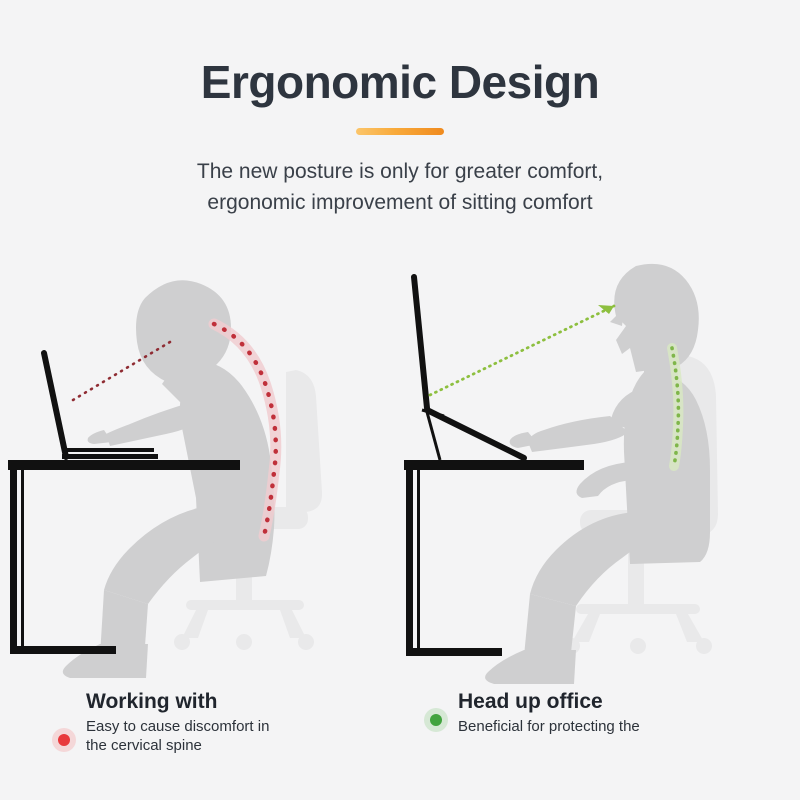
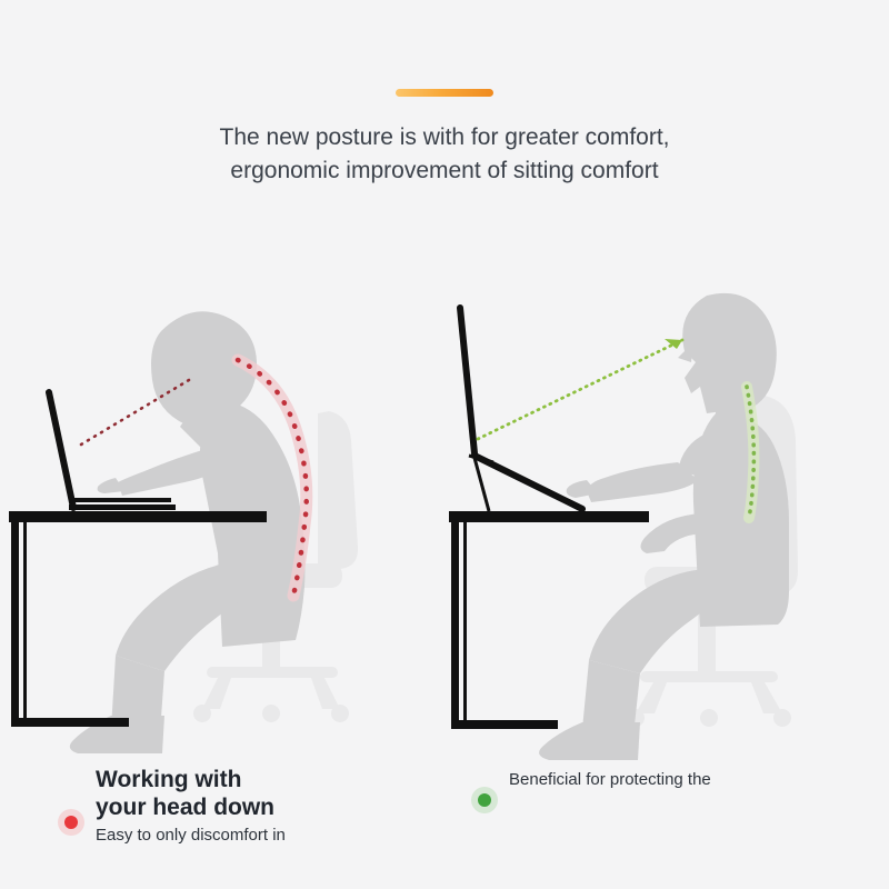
- Ergonomic Design
- The new posture is only for greater comfort,
+ The new posture is with for greater comfort,
  ergonomic improvement of sitting comfort
  Working with
+ your head down
- Easy to cause discomfort in
+ Easy to only discomfort in
- the cervical spine
- Head up office
  Beneficial for protecting the
